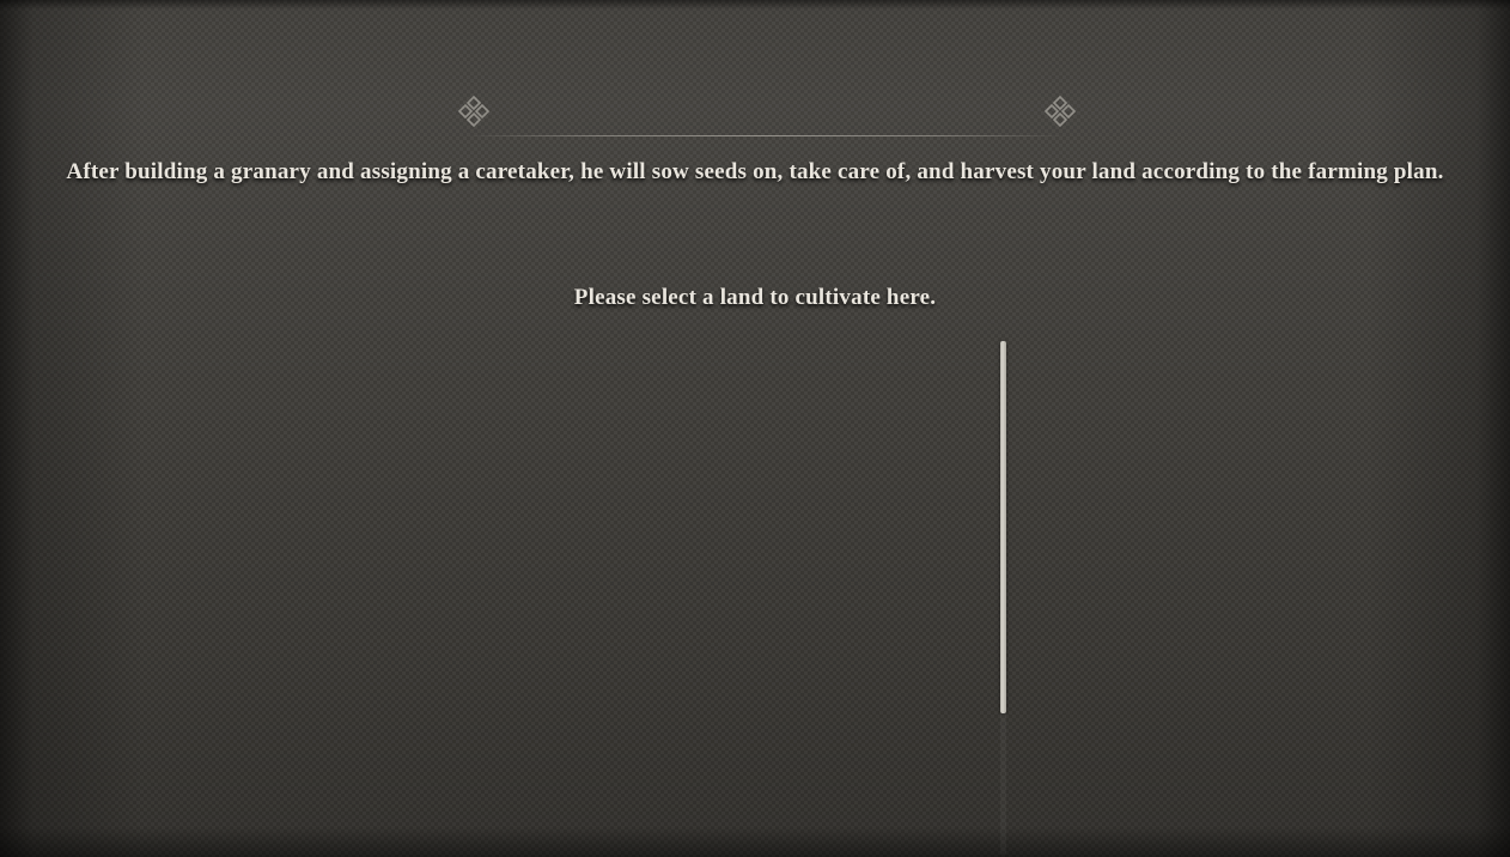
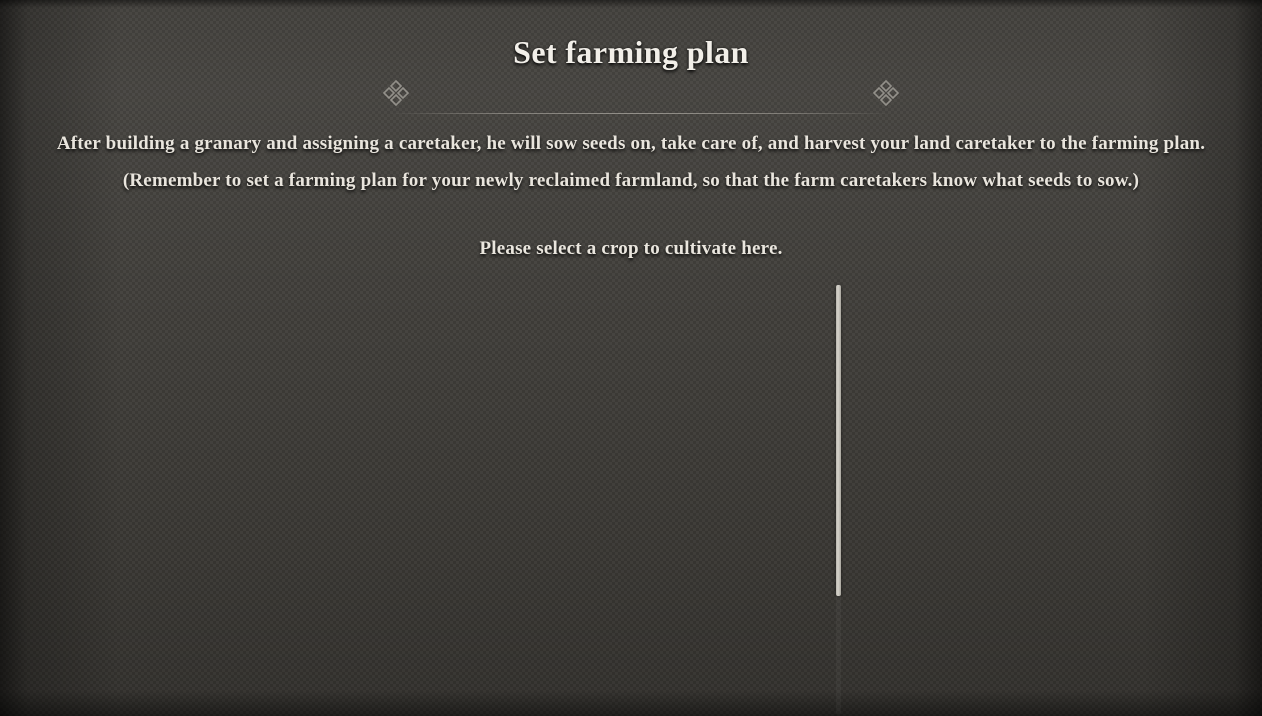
+ Set farming plan
- After building a granary and assigning a caretaker, he will sow seeds on, take care of, and harvest your land according to the farming plan.
+ After building a granary and assigning a caretaker, he will sow seeds on, take care of, and harvest your land caretaker to the farming plan.
+ (Remember to set a farming plan for your newly reclaimed farmland, so that the farm caretakers know what seeds to sow.)
- Please select a land to cultivate here.
+ Please select a crop to cultivate here.
